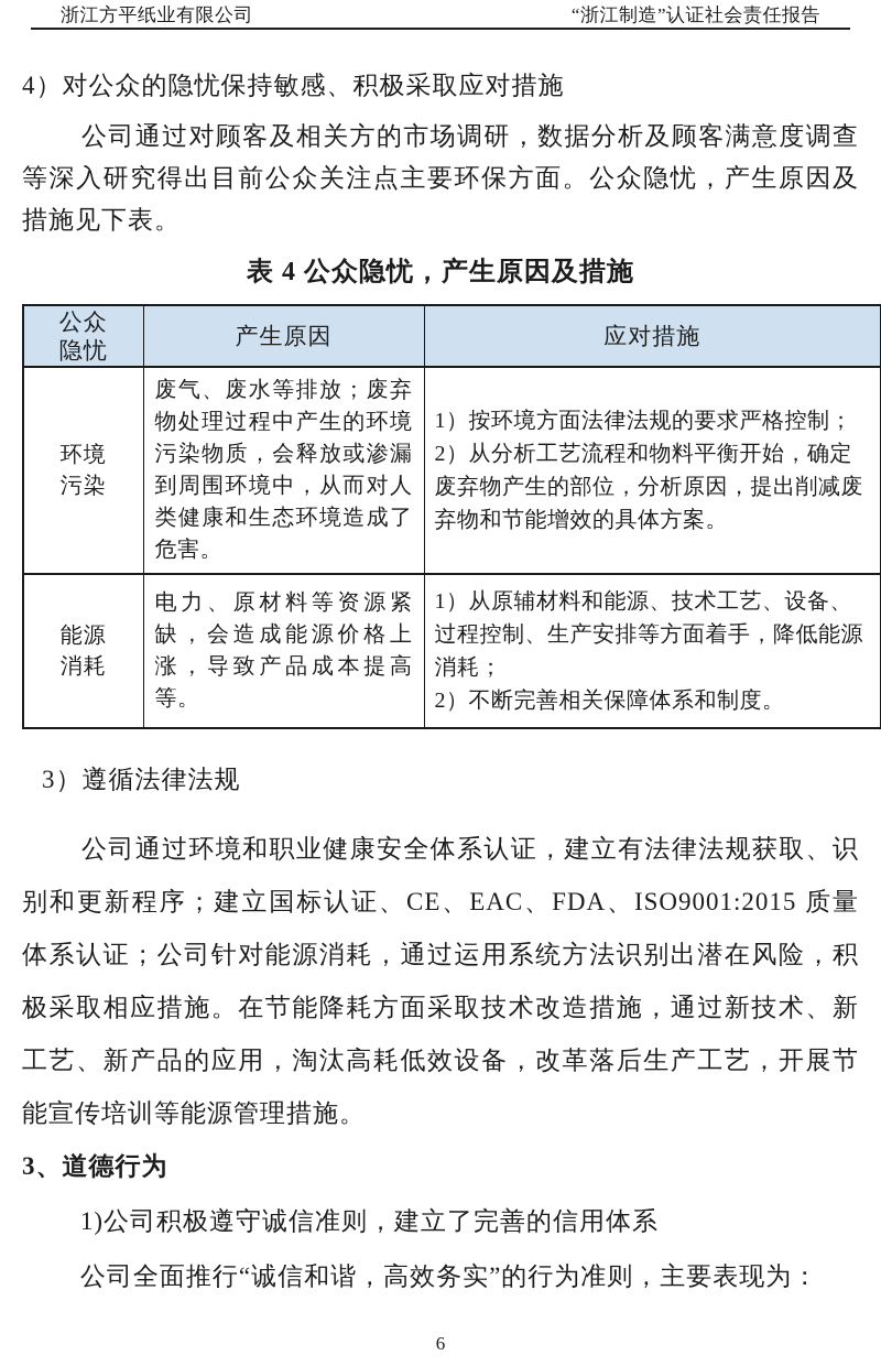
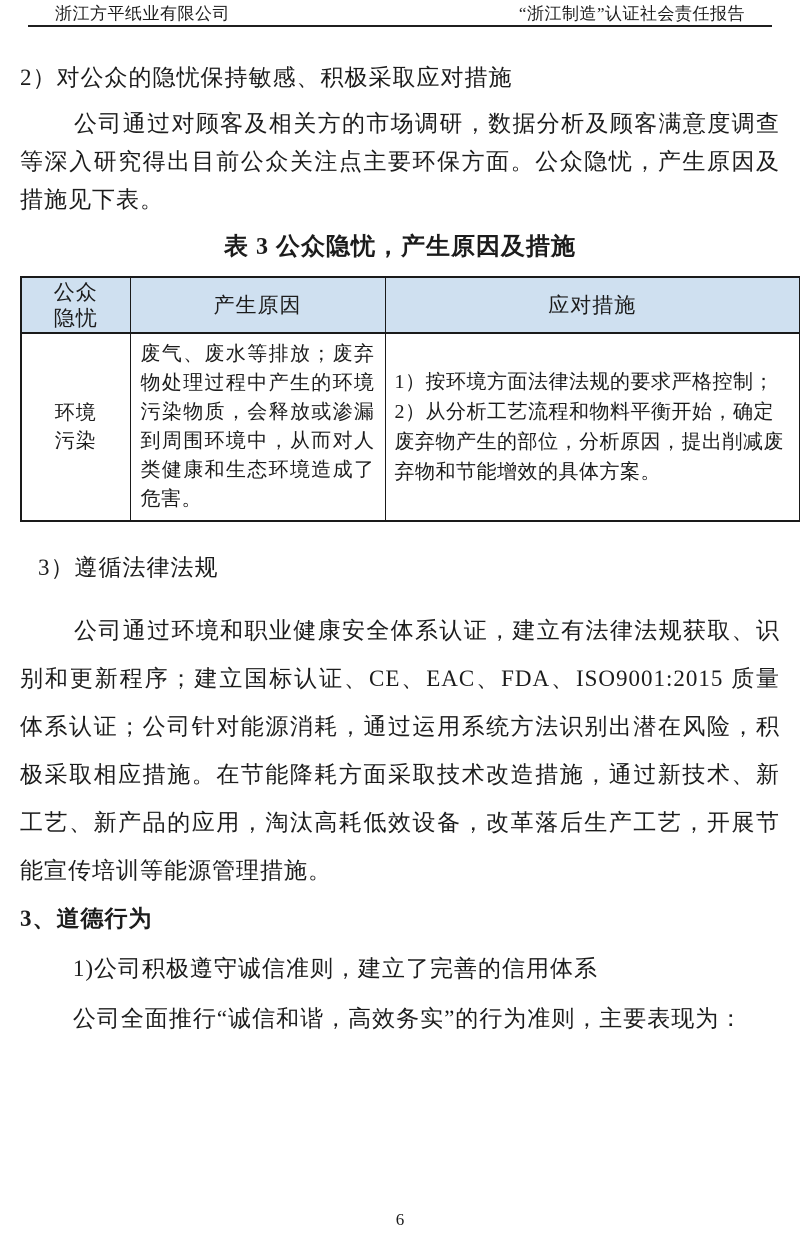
  浙江方平纸业有限公司
  “浙江制造”认证社会责任报告
- 4）对公众的隐忧保持敏感、积极采取应对措施
+ 2）对公众的隐忧保持敏感、积极采取应对措施
  公司通过对顾客及相关方的市场调研，数据分析及顾客满意度调查等深入研究得出目前公众关注点主要环保方面。公众隐忧，产生原因及措施见下表。
- 表 4 公众隐忧，产生原因及措施
+ 表 3 公众隐忧，产生原因及措施
  公众隐忧	产生原因	应对措施
  环境污染	废气、废水等排放；废弃物处理过程中产生的环境污染物质，会释放或渗漏到周围环境中，从而对人类健康和生态环境造成了危害。	1）按环境方面法律法规的要求严格控制； 2）从分析工艺流程和物料平衡开始，确定废弃物产生的部位，分析原因，提出削减废弃物和节能增效的具体方案。
- 能源消耗	电力、原材料等资源紧缺，会造成能源价格上涨，导致产品成本提高等。	1）从原辅材料和能源、技术工艺、设备、过程控制、生产安排等方面着手，降低能源消耗； 2）不断完善相关保障体系和制度。
  3）遵循法律法规
  公司通过环境和职业健康安全体系认证，建立有法律法规获取、识别和更新程序；建立国标认证、CE、EAC、FDA、ISO9001:2015 质量体系认证；公司针对能源消耗，通过运用系统方法识别出潜在风险，积极采取相应措施。在节能降耗方面采取技术改造措施，通过新技术、新工艺、新产品的应用，淘汰高耗低效设备，改革落后生产工艺，开展节能宣传培训等能源管理措施。
  3、道德行为
  1)公司积极遵守诚信准则，建立了完善的信用体系
  公司全面推行“诚信和谐，高效务实”的行为准则，主要表现为：
  6
